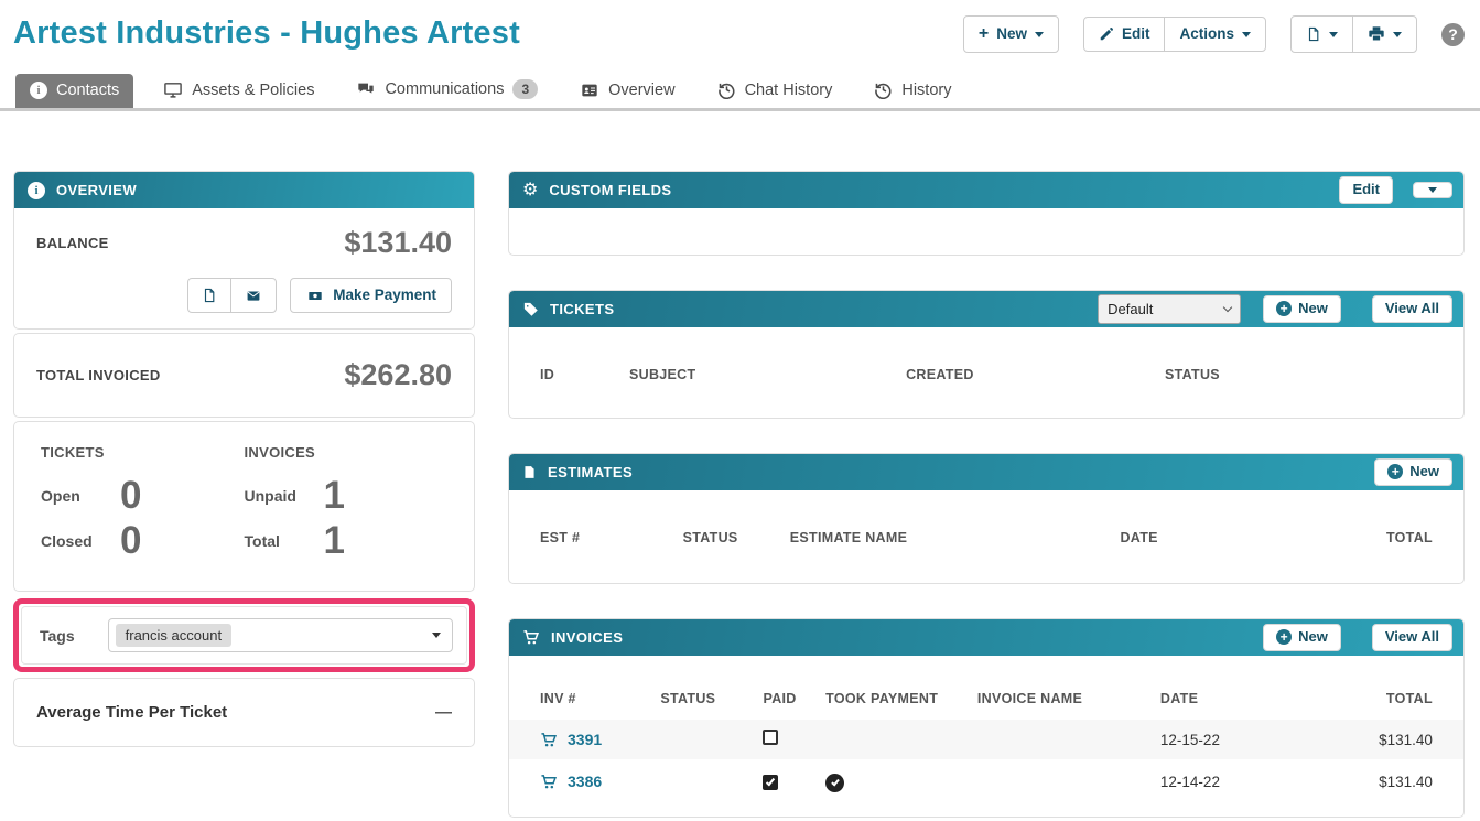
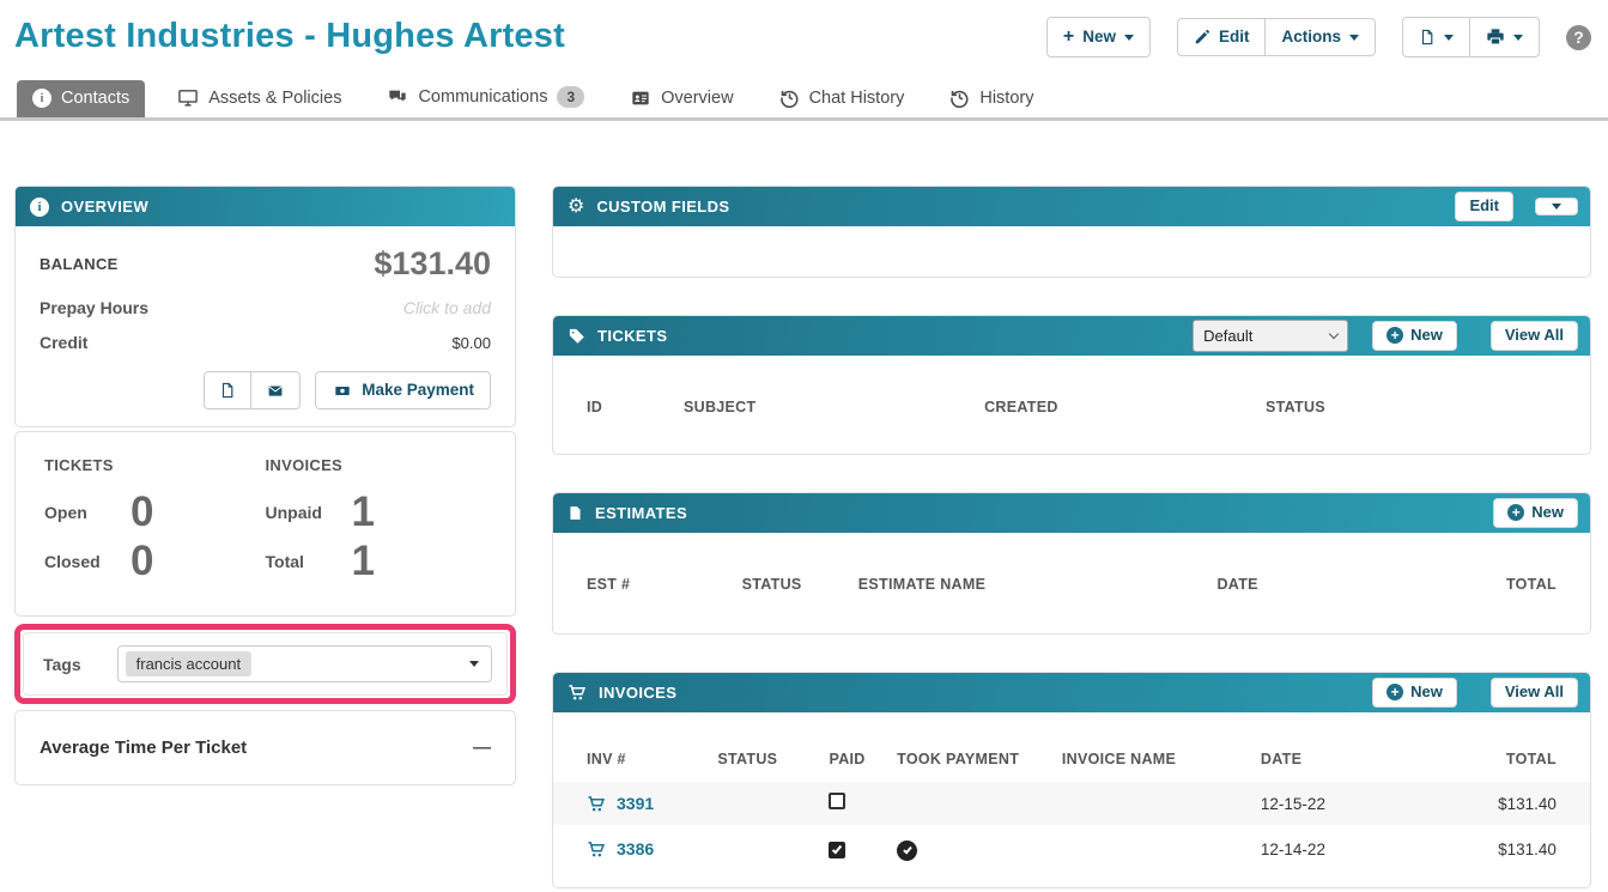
  Artest Industries - Hughes Artest
  New
  Edit
  Actions
  Contacts
  Assets & Policies
  Communications
  3
  Overview
  Chat History
  History
  OVERVIEW
  BALANCE
  $131.40
+ Prepay Hours
+ Click to add
+ Credit
+ $0.00
  Make Payment
- TOTAL INVOICED
- $262.80
  TICKETS
  Open
  0
  Closed
  0
  INVOICES
  Unpaid
  1
  Total
  1
  Tags
  francis account
  Average Time Per Ticket
  —
  CUSTOM FIELDS
  Edit
  TICKETS
  Default
  New
  View All
  ID
  SUBJECT
  CREATED
  STATUS
  ESTIMATES
  New
  EST #
  STATUS
  ESTIMATE NAME
  DATE
  TOTAL
  INVOICES
  New
  View All
  INV #
  STATUS
  PAID
  TOOK PAYMENT
  INVOICE NAME
  DATE
  TOTAL
  3391
  12-15-22
  $131.40
  3386
  12-14-22
  $131.40
